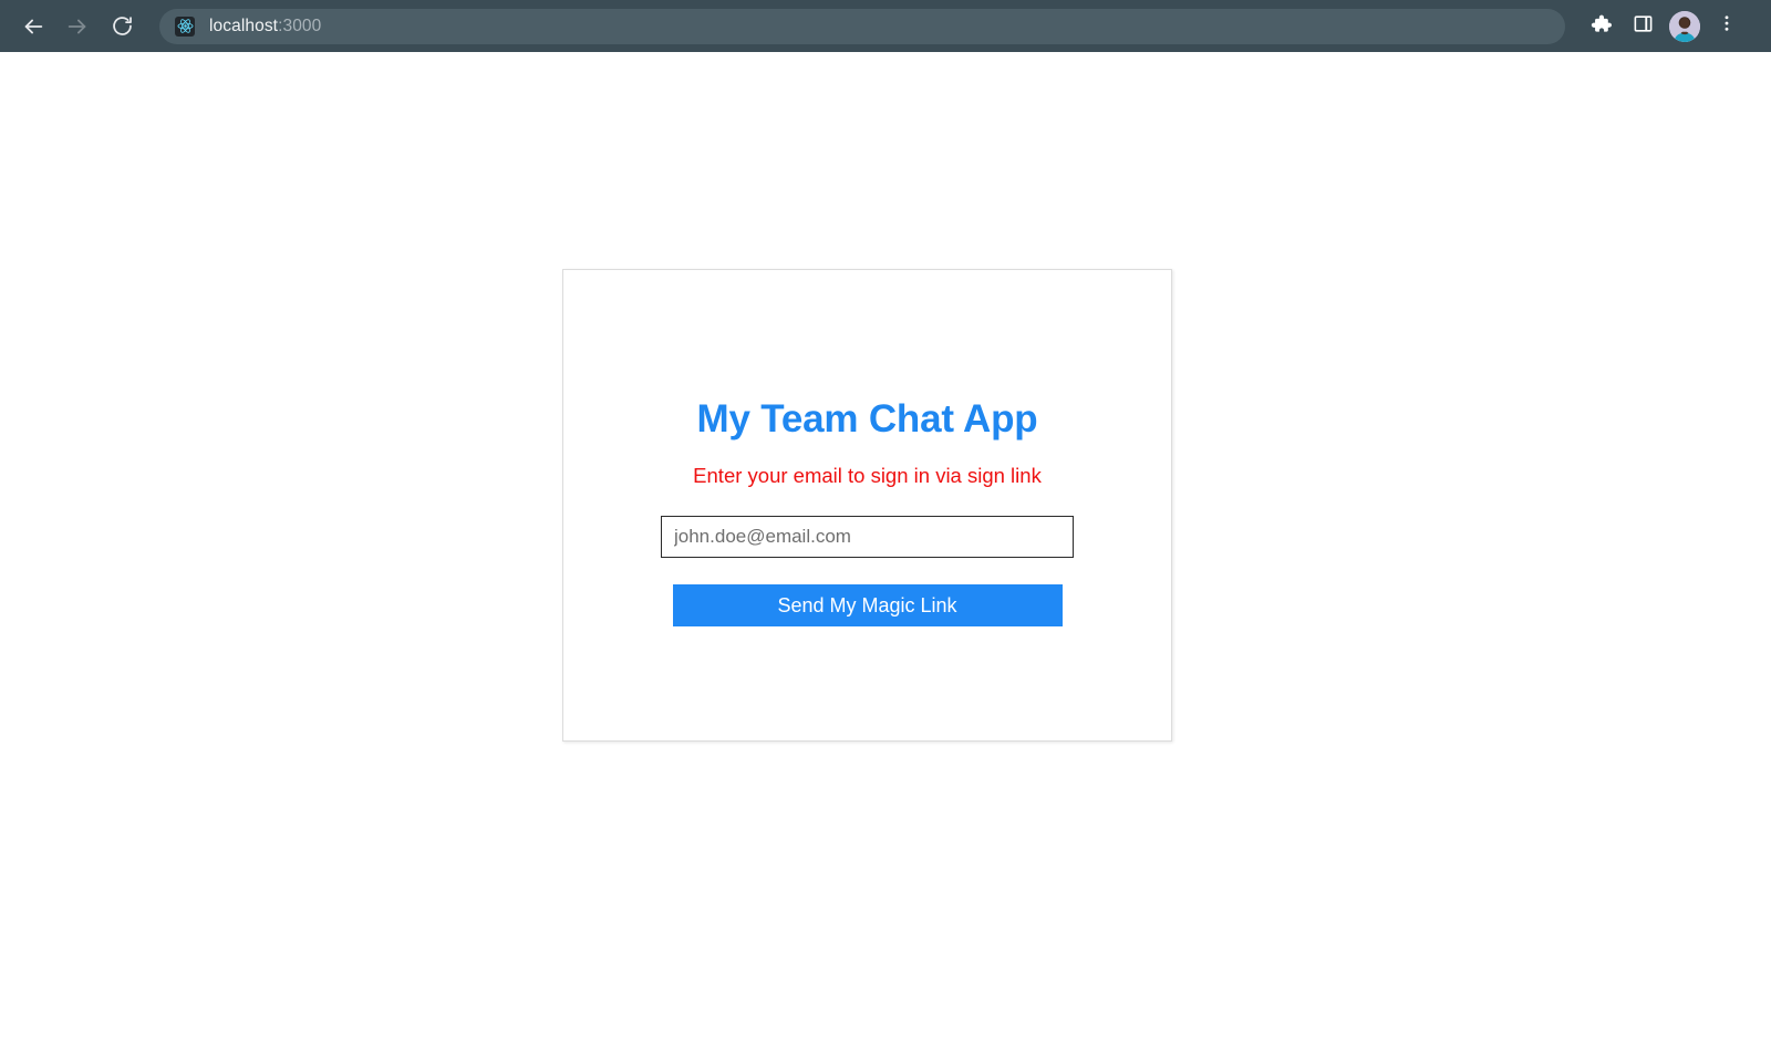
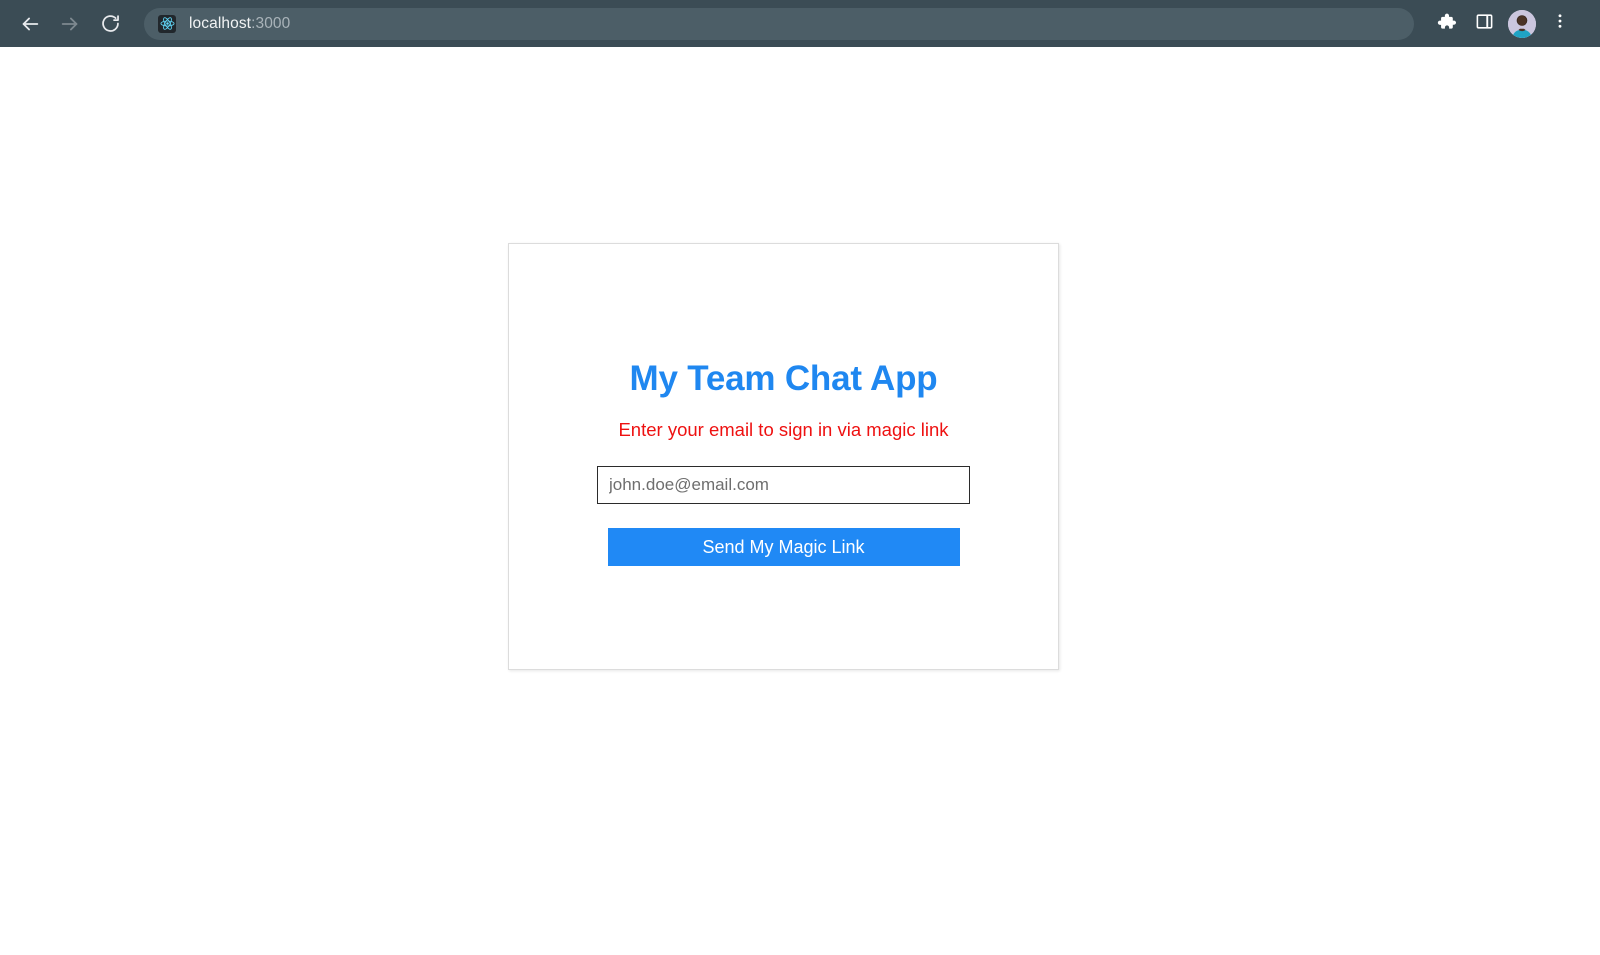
  localhost:3000
  My Team Chat App
- Enter your email to sign in via sign link
+ Enter your email to sign in via magic link
  john.doe@email.com
  Send My Magic Link
